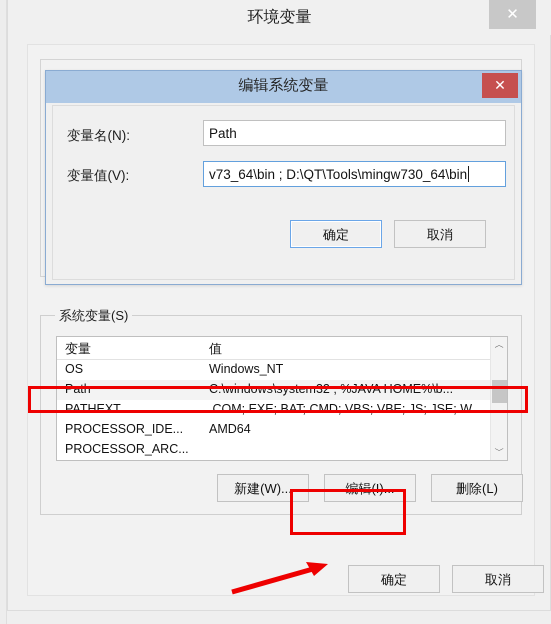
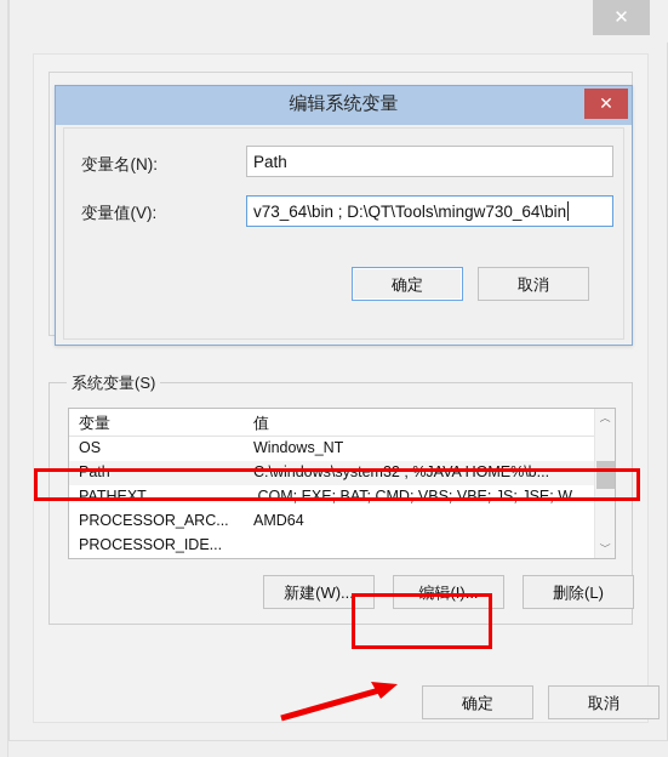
- 环境变量
  ✕
  系统变量(S)
  变量
  值
  OS
  Windows_NT
  Path
  C:\windows\system32 ; %JAVA HOME%\b...
  PATHEXT
  .COM;.EXE;.BAT;.CMD;.VBS;.VBE;.JS;.JSE;.W..
- PROCESSOR_IDE...
+ PROCESSOR_ARC...
  AMD64
- PROCESSOR_ARC...
+ PROCESSOR_IDE...
  ︿
  ﹀
  新建(W)...
  编辑(I)...
  删除(L)
  确定
  取消
  编辑系统变量
  ✕
  变量名(N):
  Path
  变量值(V):
  v73_64\bin ; D:\QT\Tools\mingw730_64\bin
  确定
  取消
